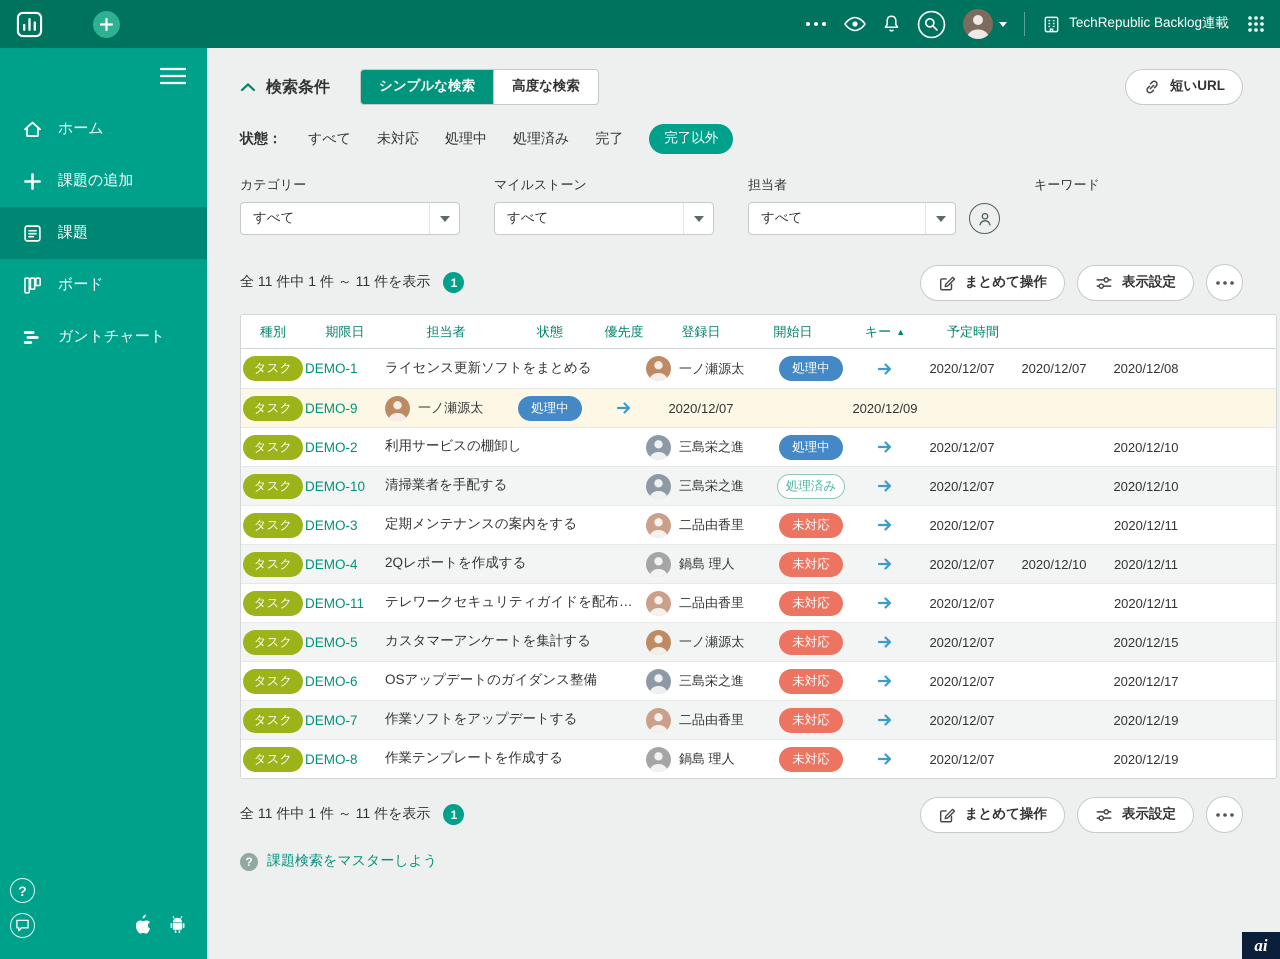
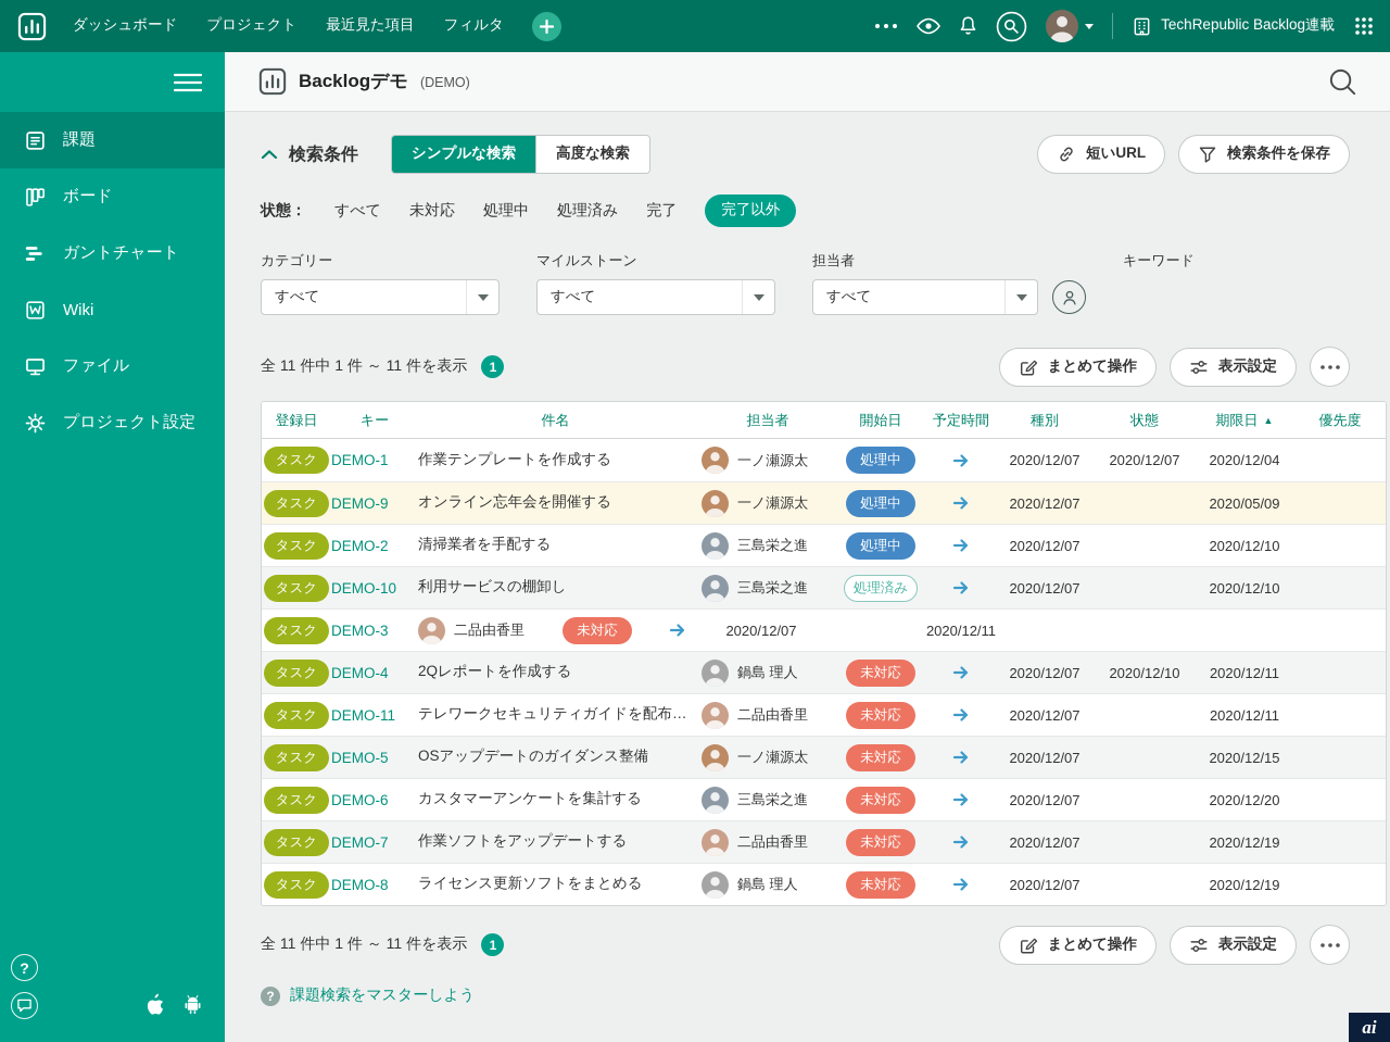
+ ダッシュボード
+ プロジェクト
+ 最近見た項目
+ フィルタ
  TechRepublic Backlog連載
- ホーム
- 課題の追加
  課題
  ボード
  ガントチャート
+ Wiki
+ ファイル
+ プロジェクト設定
  ?
+ Backlogデモ
+ (DEMO)
  検索条件
  シンプルな検索
  高度な検索
  短いURL
+ 検索条件を保存
  状態：
  すべて
  未対応
  処理中
  処理済み
  完了
  完了以外
  カテゴリー
  すべて
  マイルストーン
  すべて
  担当者
  すべて
  キーワード
  全 11 件中 1 件 ～ 11 件を表示
  1
  まとめて操作
  表示設定
- 種別
+ 登録日
- 期限日
+ キー
+ 件名
  担当者
- 状態
+ 開始日
- 優先度
+ 予定時間
- 登録日
+ 種別
- 開始日
+ 状態
- キー
+ 期限日
  ▲
- 予定時間
+ 優先度
  タスク
  DEMO-1
- ライセンス更新ソフトをまとめる
+ 作業テンプレートを作成する
  一ノ瀬源太
  処理中
  2020/12/07
  2020/12/07
- 2020/12/08
+ 2020/12/04
  タスク
  DEMO-9
+ オンライン忘年会を開催する
  一ノ瀬源太
  処理中
  2020/12/07
- 2020/12/09
+ 2020/05/09
  タスク
  DEMO-2
- 利用サービスの棚卸し
+ 清掃業者を手配する
  三島栄之進
  処理中
  2020/12/07
  2020/12/10
  タスク
  DEMO-10
- 清掃業者を手配する
+ 利用サービスの棚卸し
  三島栄之進
  処理済み
  2020/12/07
  2020/12/10
  タスク
  DEMO-3
- 定期メンテナンスの案内をする
  二品由香里
  未対応
  2020/12/07
  2020/12/11
  タスク
  DEMO-4
  2Qレポートを作成する
  鍋島 理人
  未対応
  2020/12/07
  2020/12/10
  2020/12/11
  タスク
  DEMO-11
  テレワークセキュリティガイドを配布す
  二品由香里
  未対応
  2020/12/07
  2020/12/11
  タスク
  DEMO-5
- カスタマーアンケートを集計する
+ OSアップデートのガイダンス整備
  一ノ瀬源太
  未対応
  2020/12/07
  2020/12/15
  タスク
  DEMO-6
- OSアップデートのガイダンス整備
+ カスタマーアンケートを集計する
  三島栄之進
  未対応
  2020/12/07
- 2020/12/17
+ 2020/12/20
  タスク
  DEMO-7
  作業ソフトをアップデートする
  二品由香里
  未対応
  2020/12/07
  2020/12/19
  タスク
  DEMO-8
- 作業テンプレートを作成する
+ ライセンス更新ソフトをまとめる
  鍋島 理人
  未対応
  2020/12/07
  2020/12/19
  全 11 件中 1 件 ～ 11 件を表示
  1
  まとめて操作
  表示設定
  ?
  課題検索をマスターしよう
  ai
